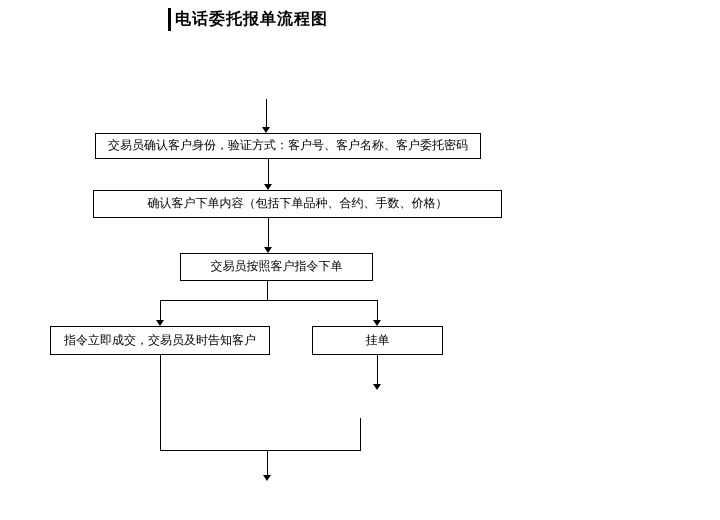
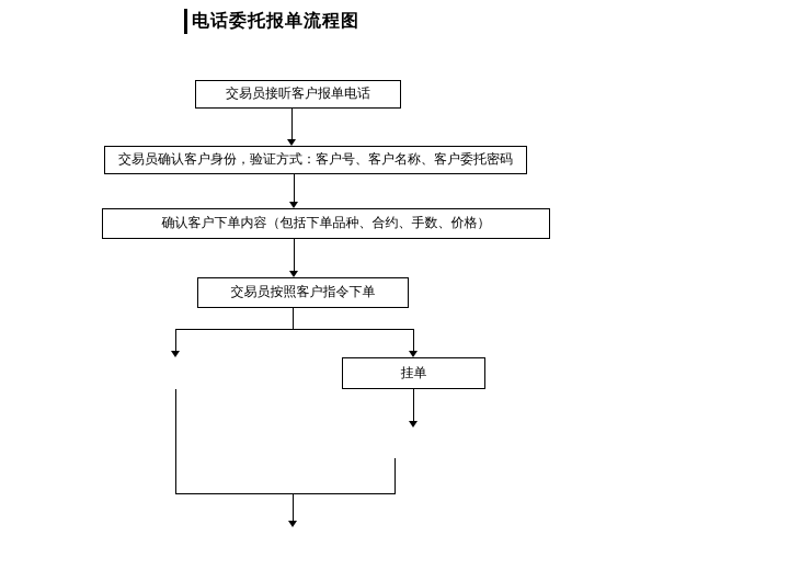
  电话委托报单流程图
+ 交易员接听客户报单电话
  交易员确认客户身份，验证方式：客户号、客户名称、客户委托密码
  确认客户下单内容（包括下单品种、合约、手数、价格）
  交易员按照客户指令下单
- 指令立即成交，交易员及时告知客户
  挂单
